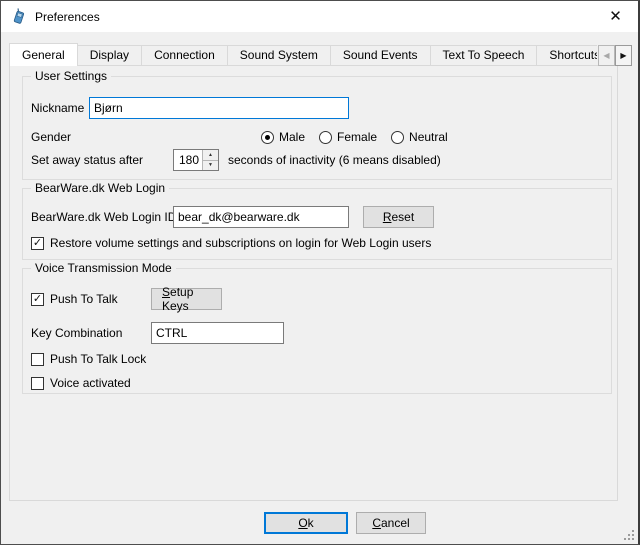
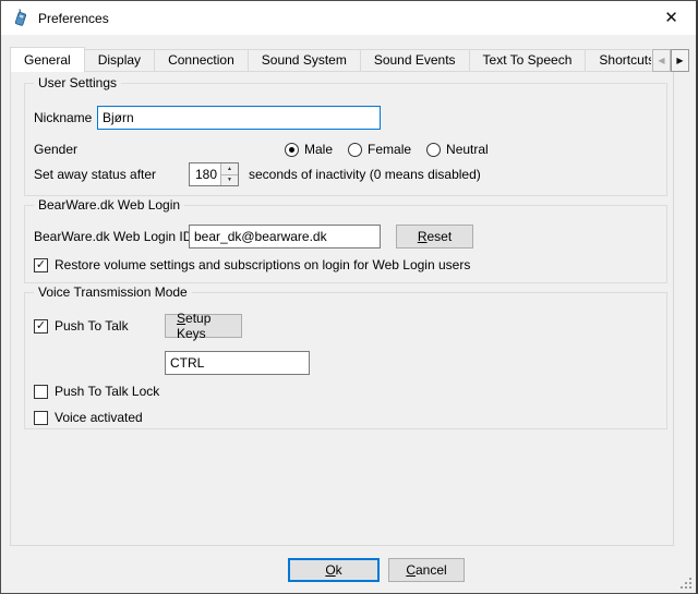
  Preferences
  ✕
  General
  Display
  Connection
  Sound System
  Sound Events
  Text To Speech
  Shortcut
  ◀
  ▶
  User Settings
  Nickname
  Bjørn
  Gender
  Male
  Female
  Neutral
  Set away status after
  180
- seconds of inactivity (6 means disabled)
+ seconds of inactivity (0 means disabled)
  BearWare.dk Web Login
  BearWare.dk Web Login I
  bear_dk@bearware.dk
  Reset
  ✓
  Restore volume settings and subscriptions on login for Web Login users
  Voice Transmission Mode
  ✓
  Push To Talk
  Setup Keys
- Key Combination
  CTRL
  Push To Talk Lock
  Voice activated
  Ok
  Cancel
